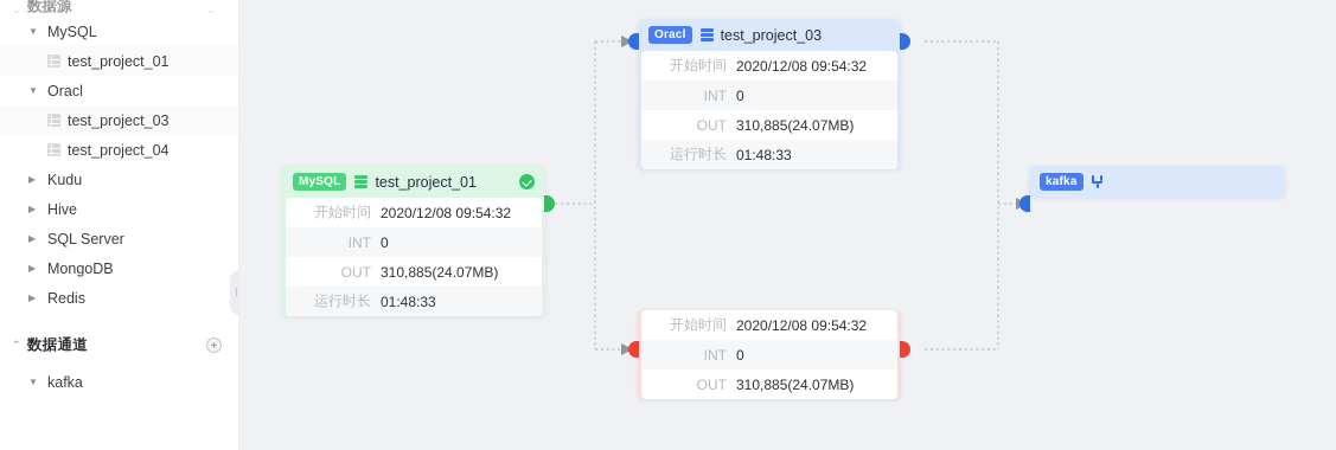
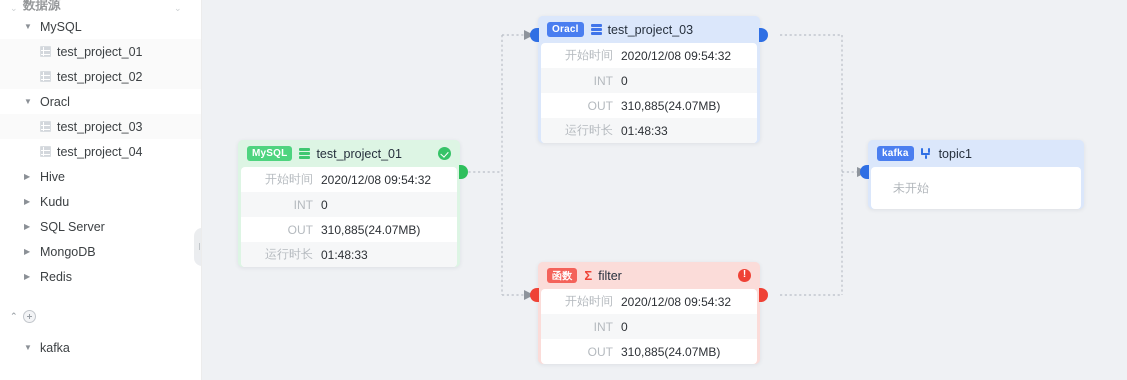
  ⌄
  数据源
  ⌄
  ▼
  MySQL
  test_project_01
+ test_project_02
  ▼
  Oracl
  test_project_03
  test_project_04
  ▶
- Kudu
+ Hive
  ▶
- Hive
+ Kudu
  ▶
  SQL Server
  ▶
  MongoDB
  ▶
  Redis
  ⌃
- 数据通道
  ▼
  kafka
  MySQL
  test_project_01
  开始时间
  2020/12/08 09:54:32
  INT
  0
  OUT
  310,885(24.07MB)
  运行时长
  01:48:33
  Oracl
  test_project_03
  开始时间
  2020/12/08 09:54:32
  INT
  0
  OUT
  310,885(24.07MB)
  运行时长
  01:48:33
+ 函数
+ Σ
+ filter
  开始时间
  2020/12/08 09:54:32
  INT
  0
  OUT
  310,885(24.07MB)
  kafka
+ topic1
+ 未开始
